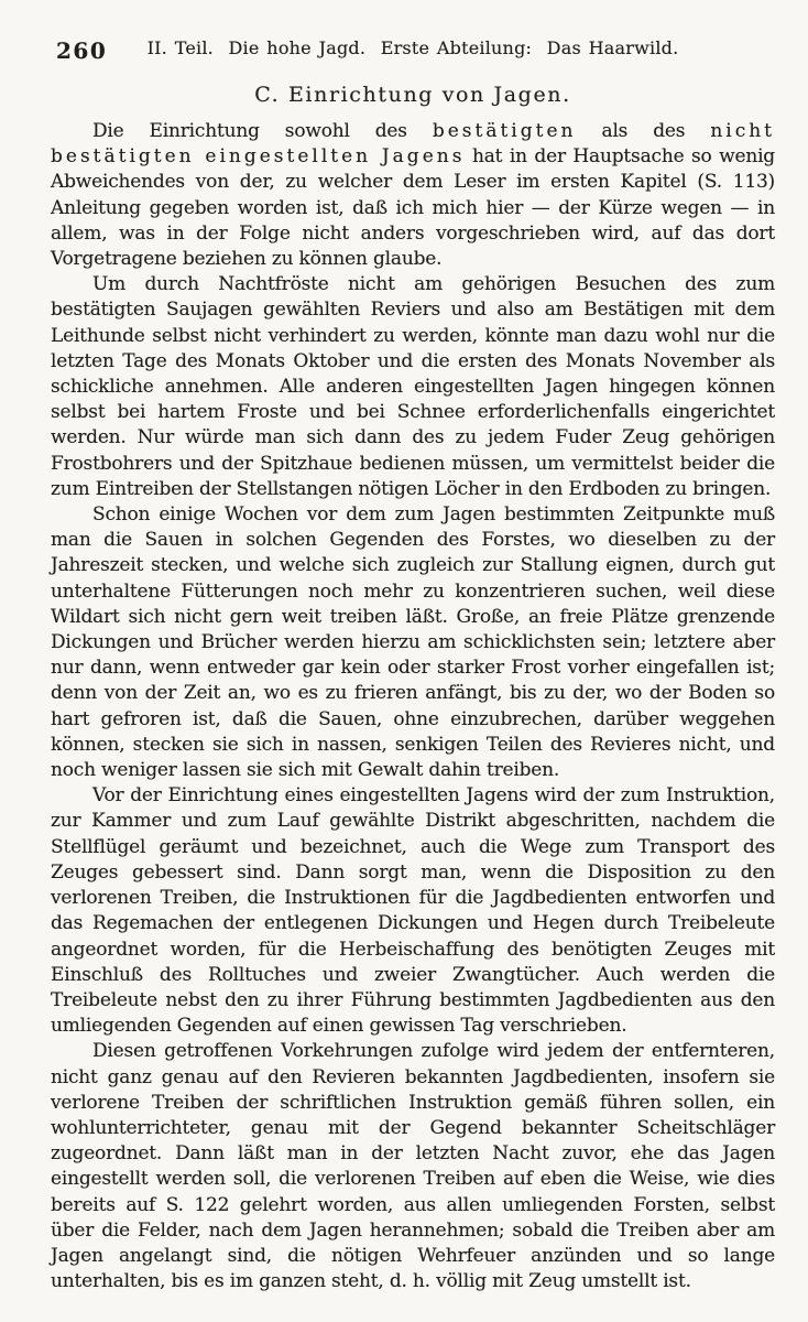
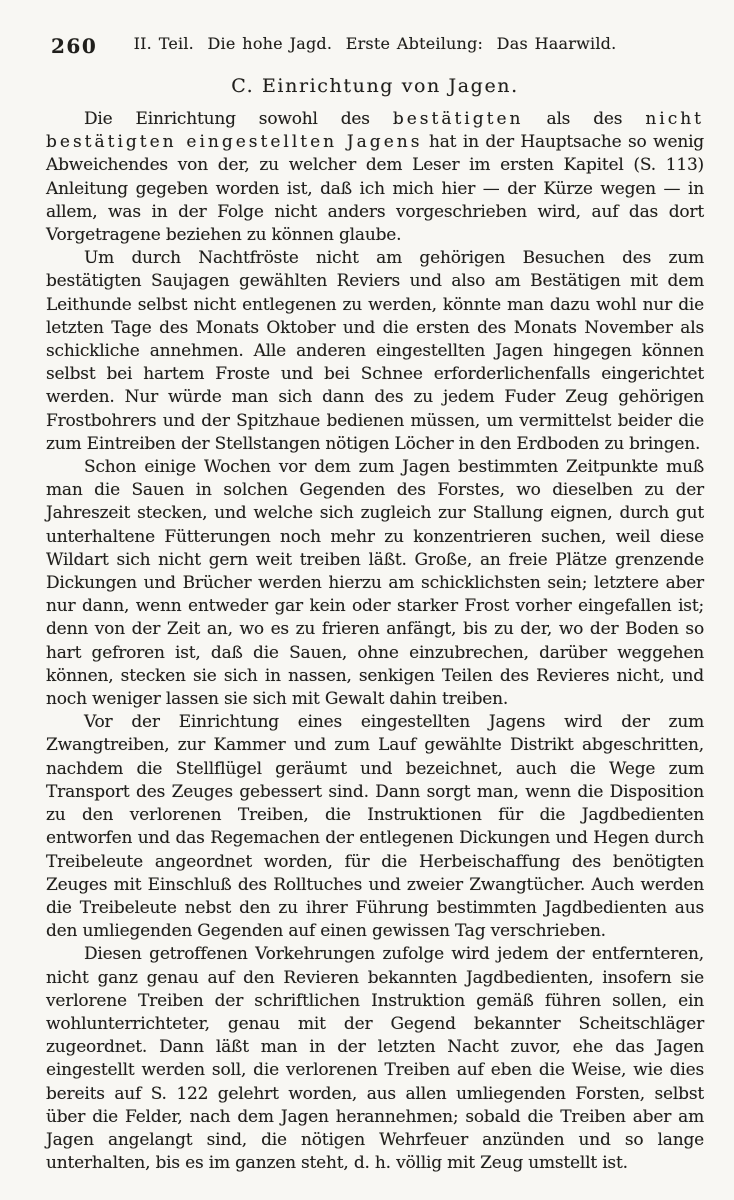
  260
  II. Teil. Die hohe Jagd. Erste Abteilung: Das Haarwild.
  C. Einrichtung von Jagen.
  Die Einrichtung sowohl des bestätigten als des nicht bestätigten eingestellten Jagens hat in der Hauptsache so wenig Abweichendes von der, zu welcher dem Leser im ersten Kapitel (S. 113) Anleitung gegeben worden ist, daß ich mich hier — der Kürze wegen — in allem, was in der Folge nicht anders vorgeschrieben wird, auf das dort Vorgetragene beziehen zu können glaube.
- Um durch Nachtfröste nicht am gehörigen Besuchen des zum bestätigten Saujagen gewählten Reviers und also am Bestätigen mit dem Leithunde selbst nicht verhindert zu werden, könnte man dazu wohl nur die letzten Tage des Monats Oktober und die ersten des Monats November als schickliche annehmen. Alle anderen eingestellten Jagen hingegen können selbst bei hartem Froste und bei Schnee erforderlichenfalls eingerichtet werden. Nur würde man sich dann des zu jedem Fuder Zeug gehörigen Frostbohrers und der Spitzhaue bedienen müssen, um vermittelst beider die zum Eintreiben der Stellstangen nötigen Löcher in den Erdboden zu bringen.
+ Um durch Nachtfröste nicht am gehörigen Besuchen des zum bestätigten Saujagen gewählten Reviers und also am Bestätigen mit dem Leithunde selbst nicht entlegenen zu werden, könnte man dazu wohl nur die letzten Tage des Monats Oktober und die ersten des Monats November als schickliche annehmen. Alle anderen eingestellten Jagen hingegen können selbst bei hartem Froste und bei Schnee erforderlichenfalls eingerichtet werden. Nur würde man sich dann des zu jedem Fuder Zeug gehörigen Frostbohrers und der Spitzhaue bedienen müssen, um vermittelst beider die zum Eintreiben der Stellstangen nötigen Löcher in den Erdboden zu bringen.
  Schon einige Wochen vor dem zum Jagen bestimmten Zeitpunkte muß man die Sauen in solchen Gegenden des Forstes, wo dieselben zu der Jahreszeit stecken, und welche sich zugleich zur Stallung eignen, durch gut unterhaltene Fütterungen noch mehr zu konzentrieren suchen, weil diese Wildart sich nicht gern weit treiben läßt. Große, an freie Plätze grenzende Dickungen und Brücher werden hierzu am schicklichsten sein; letztere aber nur dann, wenn entweder gar kein oder starker Frost vorher eingefallen ist; denn von der Zeit an, wo es zu frieren anfängt, bis zu der, wo der Boden so hart gefroren ist, daß die Sauen, ohne einzubrechen, darüber weggehen können, stecken sie sich in nassen, senkigen Teilen des Revieres nicht, und noch weniger lassen sie sich mit Gewalt dahin treiben.
- Vor der Einrichtung eines eingestellten Jagens wird der zum Instruktion, zur Kammer und zum Lauf gewählte Distrikt abgeschritten, nachdem die Stellflügel geräumt und bezeichnet, auch die Wege zum Transport des Zeuges gebessert sind. Dann sorgt man, wenn die Disposition zu den verlorenen Treiben, die Instruktionen für die Jagdbedienten entworfen und das Regemachen der entlegenen Dickungen und Hegen durch Treibeleute angeordnet worden, für die Herbeischaffung des benötigten Zeuges mit Einschluß des Rolltuches und zweier Zwangtücher. Auch werden die Treibeleute nebst den zu ihrer Führung bestimmten Jagdbedienten aus den umliegenden Gegenden auf einen gewissen Tag verschrieben.
+ Vor der Einrichtung eines eingestellten Jagens wird der zum Zwangtreiben, zur Kammer und zum Lauf gewählte Distrikt abgeschritten, nachdem die Stellflügel geräumt und bezeichnet, auch die Wege zum Transport des Zeuges gebessert sind. Dann sorgt man, wenn die Disposition zu den verlorenen Treiben, die Instruktionen für die Jagdbedienten entworfen und das Regemachen der entlegenen Dickungen und Hegen durch Treibeleute angeordnet worden, für die Herbeischaffung des benötigten Zeuges mit Einschluß des Rolltuches und zweier Zwangtücher. Auch werden die Treibeleute nebst den zu ihrer Führung bestimmten Jagdbedienten aus den umliegenden Gegenden auf einen gewissen Tag verschrieben.
  Diesen getroffenen Vorkehrungen zufolge wird jedem der entfernteren, nicht ganz genau auf den Revieren bekannten Jagdbedienten, insofern sie verlorene Treiben der schriftlichen Instruktion gemäß führen sollen, ein wohlunterrichteter, genau mit der Gegend bekannter Scheitschläger zugeordnet. Dann läßt man in der letzten Nacht zuvor, ehe das Jagen eingestellt werden soll, die verlorenen Treiben auf eben die Weise, wie dies bereits auf S. 122 gelehrt worden, aus allen umliegenden Forsten, selbst über die Felder, nach dem Jagen herannehmen; sobald die Treiben aber am Jagen angelangt sind, die nötigen Wehrfeuer anzünden und so lange unterhalten, bis es im ganzen steht, d. h. völlig mit Zeug umstellt ist.
